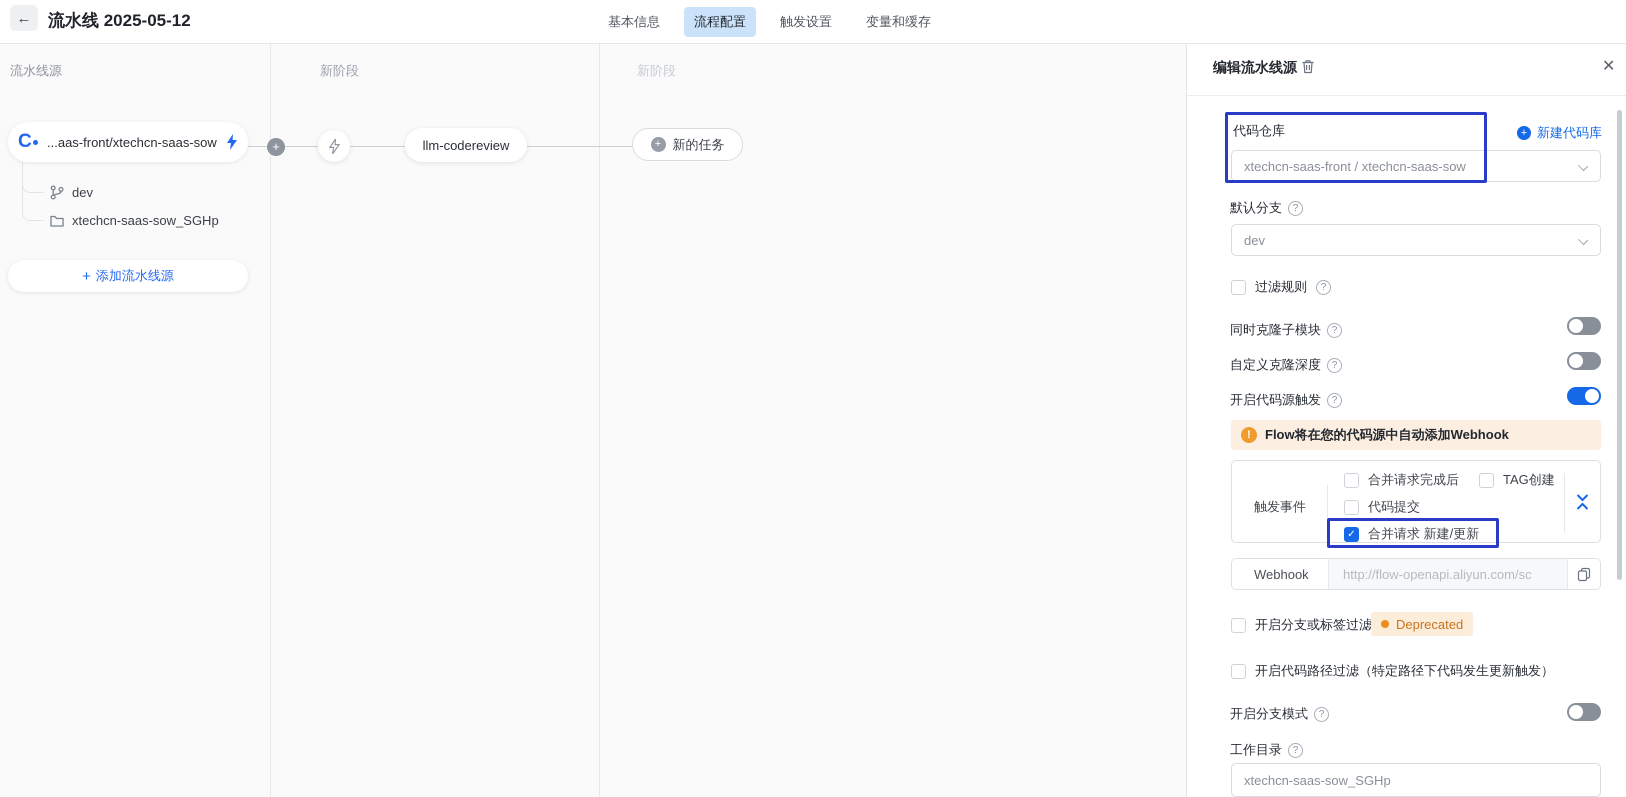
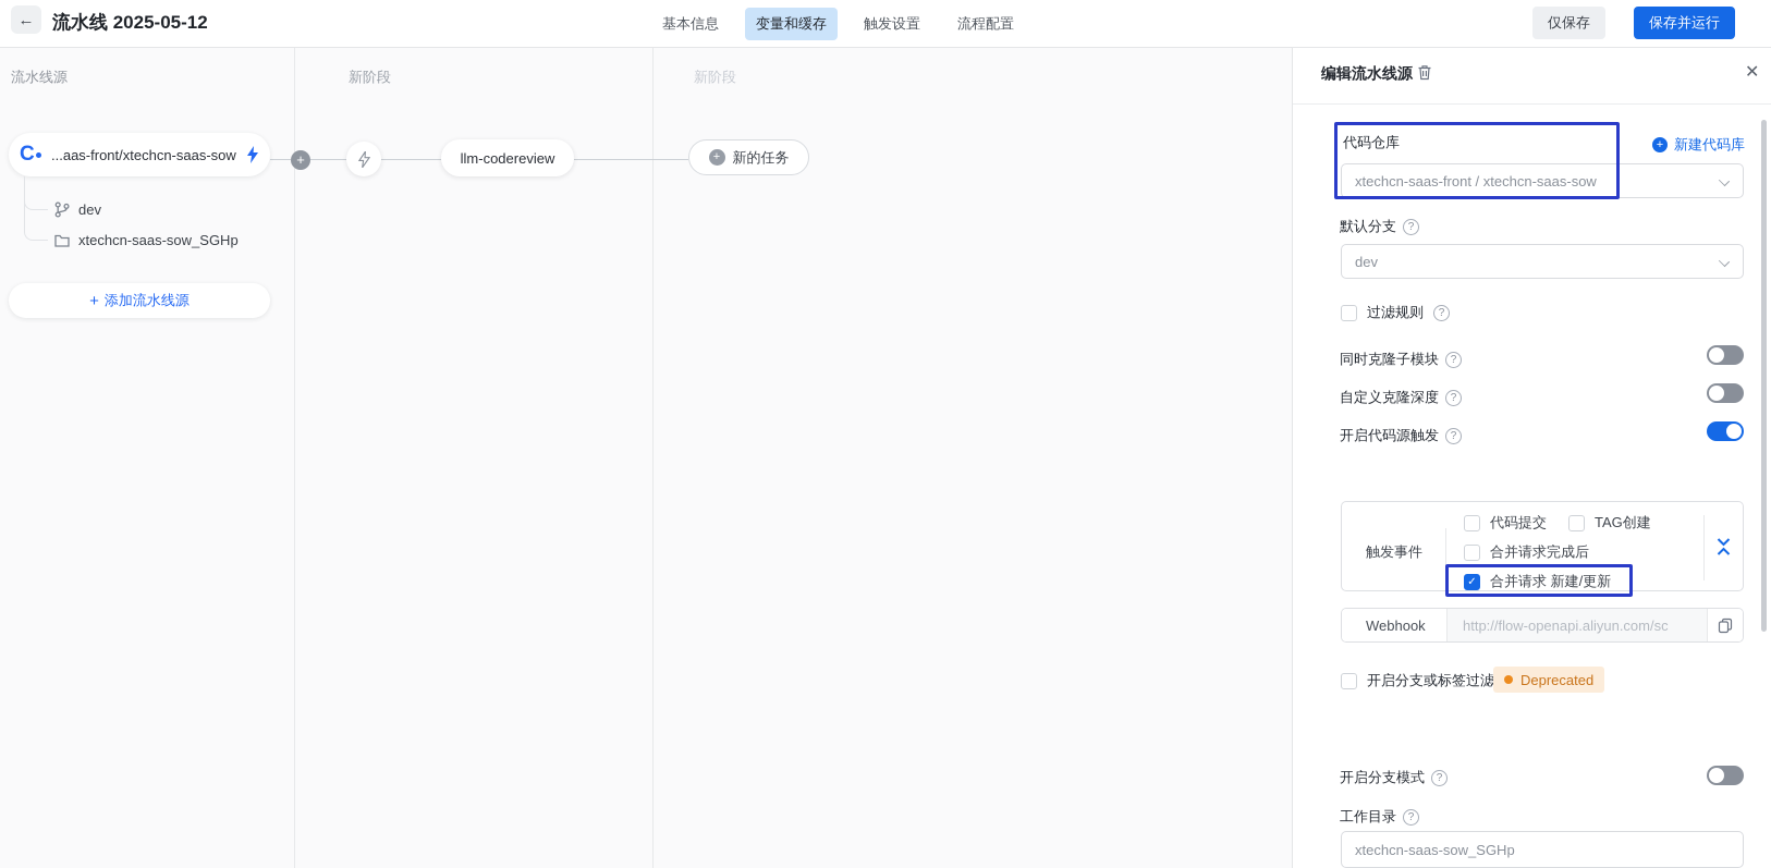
  ←
  流水线 2025-05-12
  基本信息
- 流程配置
+ 变量和缓存
  触发设置
- 变量和缓存
+ 流程配置
+ 仅保存
+ 保存并运行
  流水线源
  新阶段
  新阶段
  C
  ...aas-front/xtechcn-saas-sow
  dev
  xtechcn-saas-sow_SGHp
  +
  添加流水线源
  +
  llm-codereview
  +
  新的任务
  编辑流水线源
  ✕
  代码仓库
  +
  新建代码库
  xtechcn-saas-front / xtechcn-saas-sow
  默认分支
  ?
  dev
  过滤规则
  ?
  同时克隆子模块
  ?
  自定义克隆深度
  ?
  开启代码源触发
  ?
- !
- Flow将在您的代码源中自动添加Webhook
  触发事件
- 合并请求完成后
+ 代码提交
  TAG创建
- 代码提交
+ 合并请求完成后
  ✓
  合并请求 新建/更新
  Webhook
  http://flow-openapi.aliyun.com/sc
  开启分支或标签过滤
  Deprecated
- 开启代码路径过滤（特定路径下代码发生更新触发）
  开启分支模式
  ?
  工作目录
  ?
  xtechcn-saas-sow_SGHp
